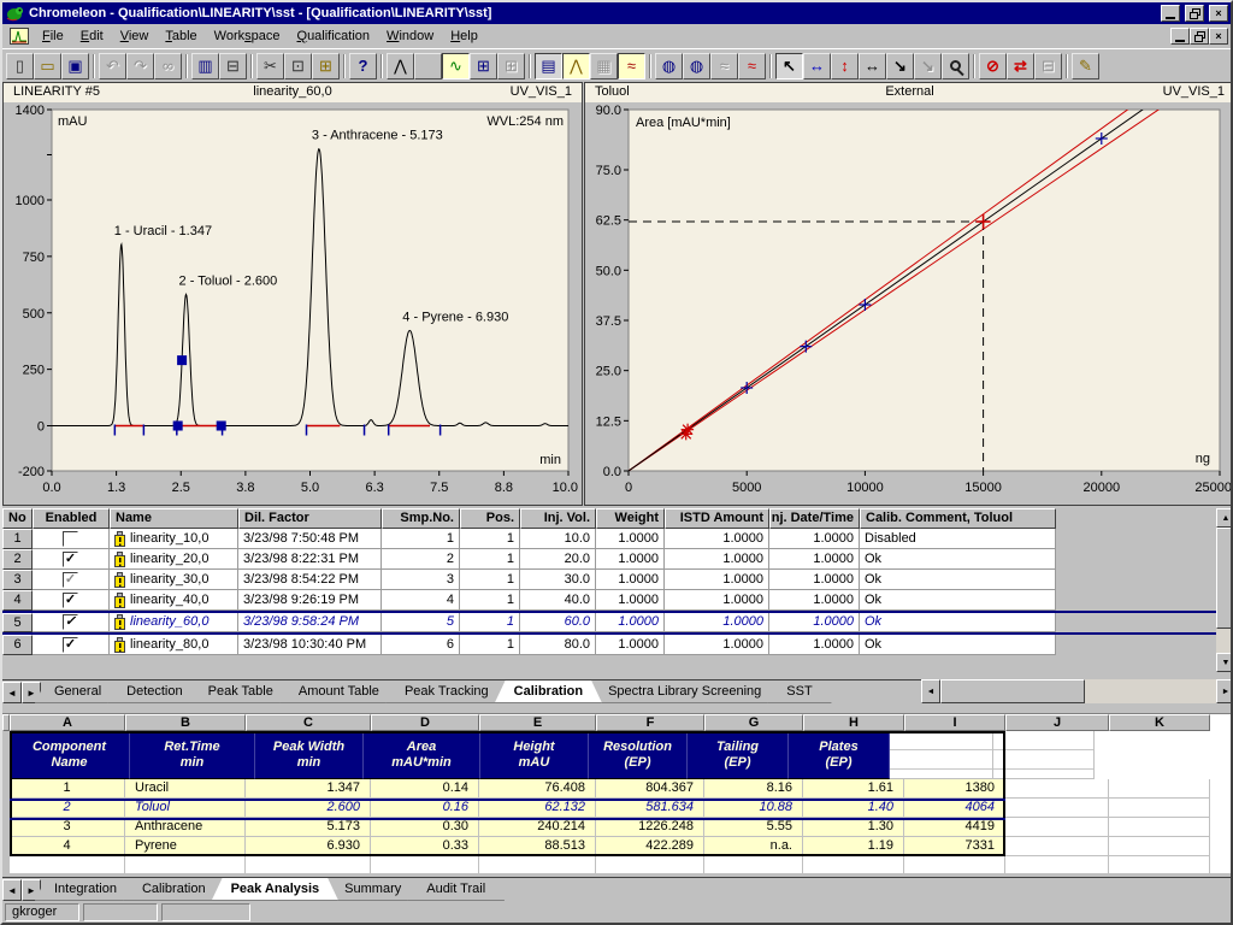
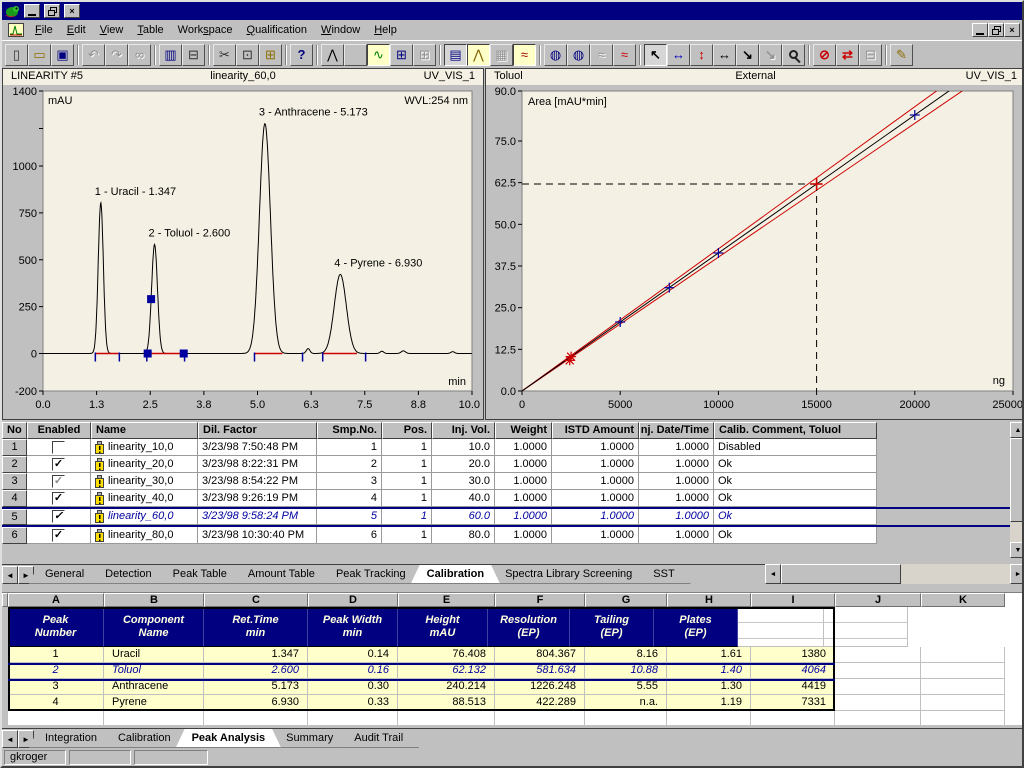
- Chromeleon - Qualification\LINEARITY\sst - [Qualification\LINEARITY\sst]
  ×
  File
  Edit
  View
  Table
  Workspace
  Qualification
  Window
  Help
  ×
  ▯
  ▭
  ▣
  ↶
  ↷
  ∞
  ▥
  ⊟
  ✂
  ⊡
  ⊞
  ?
  ⋀
  ∿
  ⊞
  ⊞
  ▤
  ⋀
  ▦
  ≈
  ◍
  ◍
  ≈
  ≈
  ↖
  ↔
  ↕
  ↔
  ↘
  ↘
  ⊘
  ⇄
  ⊟
  ✎
  LINEARITY #5
  linearity_60,0
  UV_VIS_1
  1400
  1000
  750
  500
  250
  0
  -200
  0.0
  1.3
  2.5
  3.8
  5.0
  6.3
  7.5
  8.8
  10.0
  1 - Uracil - 1.347
  2 - Toluol - 2.600
  3 - Anthracene - 5.173
  4 - Pyrene - 6.930
  mAU
  WVL:254 nm
  min
  Toluol
  External
  UV_VIS_1
  0.0
  12.5
  25.0
  37.5
  50.0
  62.5
  75.0
  90.0
  0
  5000
  10000
  15000
  20000
  25000
  Area [mAU*min]
  ng
  No
  Enabled
  Name
  Dil. Factor
  Smp.No.
  Pos.
  Inj. Vol.
  Weight
  ISTD Amount
  Inj. Date/Time
  Calib. Comment, Toluol
  1
  linearity_10,0
  3/23/98 7:50:48 PM
  1
  1
  10.0
  1.0000
  1.0000
  1.0000
  Disabled
  2
  ✓
  linearity_20,0
  3/23/98 8:22:31 PM
  2
  1
  20.0
  1.0000
  1.0000
  1.0000
  Ok
  3
  ✓
  linearity_30,0
  3/23/98 8:54:22 PM
  3
  1
  30.0
  1.0000
  1.0000
  1.0000
  Ok
  4
  ✓
  linearity_40,0
  3/23/98 9:26:19 PM
  4
  1
  40.0
  1.0000
  1.0000
  1.0000
  Ok
  5
  ✓
  linearity_60,0
  3/23/98 9:58:24 PM
  5
  1
  60.0
  1.0000
  1.0000
  1.0000
  Ok
  6
  ✓
  linearity_80,0
  3/23/98 10:30:40 PM
  6
  1
  80.0
  1.0000
  1.0000
  1.0000
  Ok
  ◄
  ►
  General
  Detection
  Peak Table
  Amount Table
  Peak Tracking
  Calibration
  Spectra Library Screening
  SST
  A
  B
  C
  D
  E
  F
  G
  H
  I
  J
  K
+ Peak
+ Number
  Component
  Name
  Ret.Time
  min
  Peak Width
  min
- Area
- mAU*min
  Height
  mAU
  Resolution
  (EP)
  Tailing
  (EP)
  Plates
  (EP)
  1
  Uracil
  1.347
  0.14
  76.408
  804.367
  8.16
  1.61
  1380
  2
  Toluol
  2.600
  0.16
  62.132
  581.634
  10.88
  1.40
  4064
  3
  Anthracene
  5.173
  0.30
  240.214
  1226.248
  5.55
  1.30
  4419
  4
  Pyrene
  6.930
  0.33
  88.513
  422.289
  n.a.
  1.19
  7331
  ◄
  ►
  Integration
  Calibration
  Peak Analysis
  Summary
  Audit Trail
  gkroger
